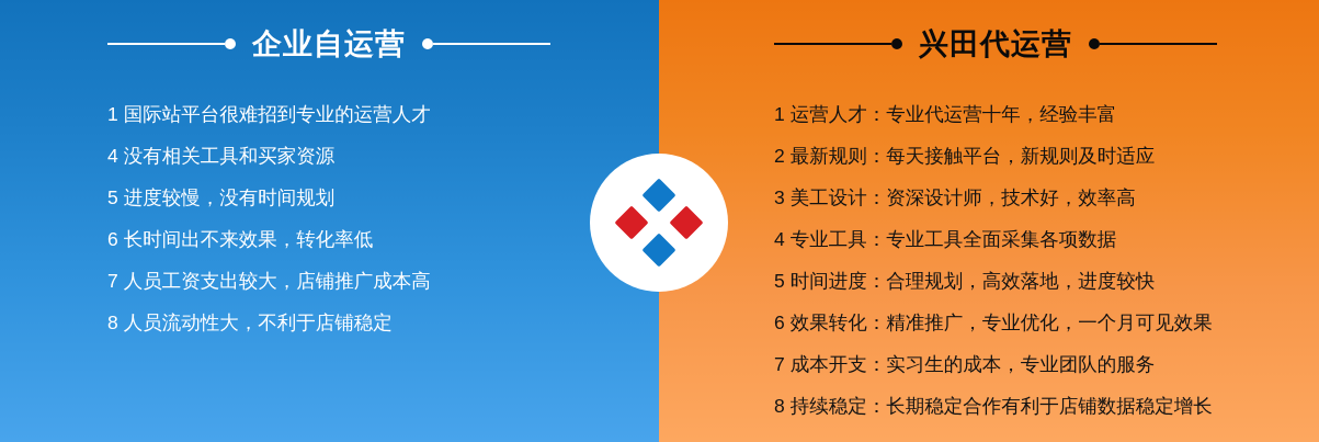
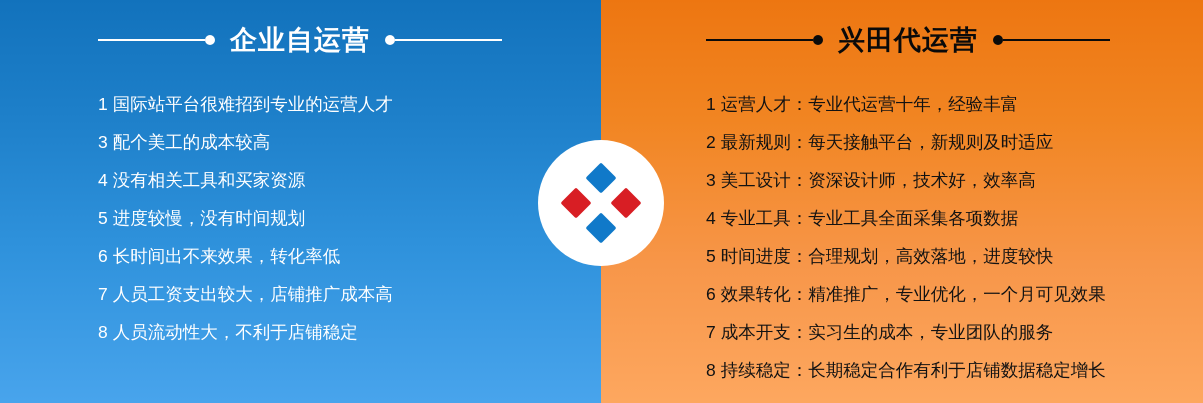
  企业自运营
  1 国际站平台很难招到专业的运营人才
+ 3 配个美工的成本较高
  4 没有相关工具和买家资源
  5 进度较慢，没有时间规划
  6 长时间出不来效果，转化率低
  7 人员工资支出较大，店铺推广成本高
  8 人员流动性大，不利于店铺稳定
  兴田代运营
  1 运营人才：专业代运营十年，经验丰富
  2 最新规则：每天接触平台，新规则及时适应
  3 美工设计：资深设计师，技术好，效率高
  4 专业工具：专业工具全面采集各项数据
  5 时间进度：合理规划，高效落地，进度较快
  6 效果转化：精准推广，专业优化，一个月可见效果
  7 成本开支：实习生的成本，专业团队的服务
  8 持续稳定：长期稳定合作有利于店铺数据稳定增长
